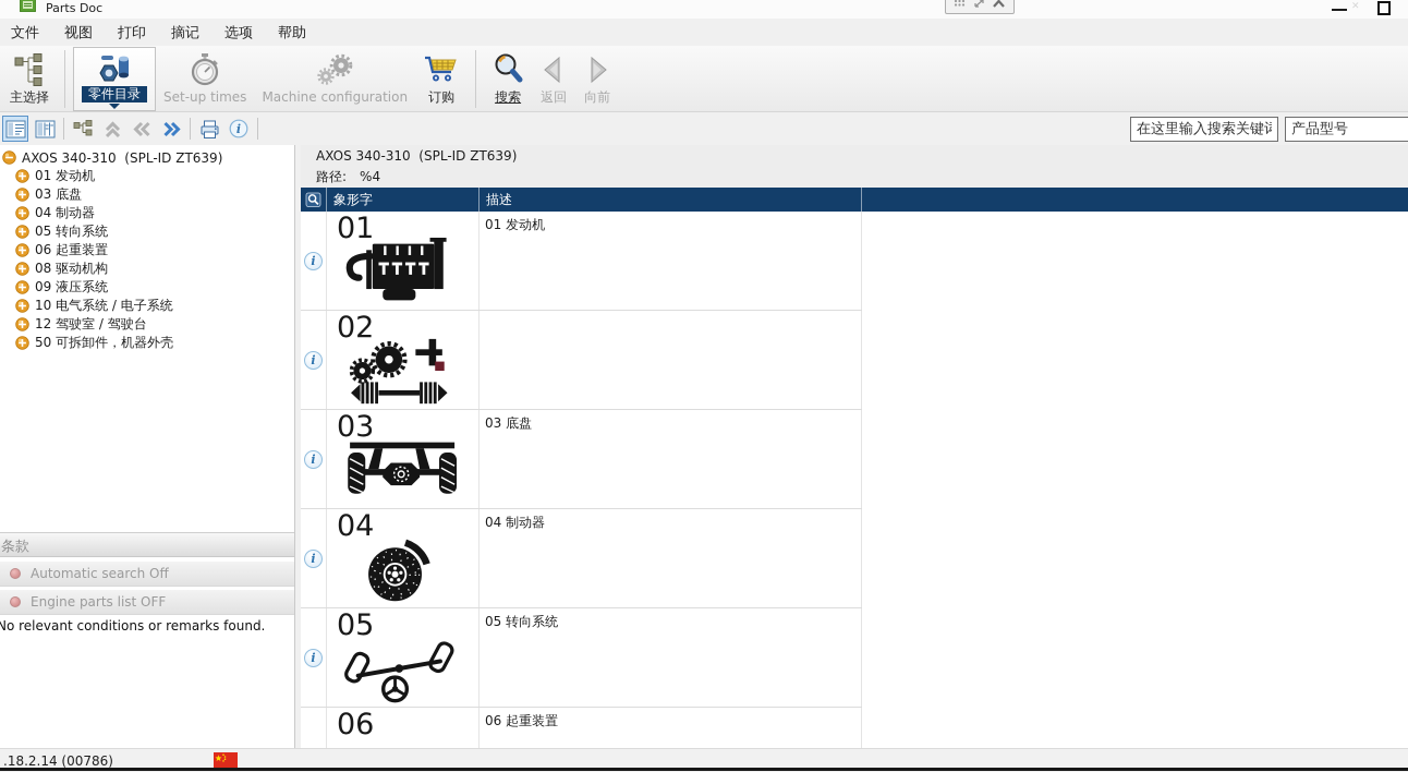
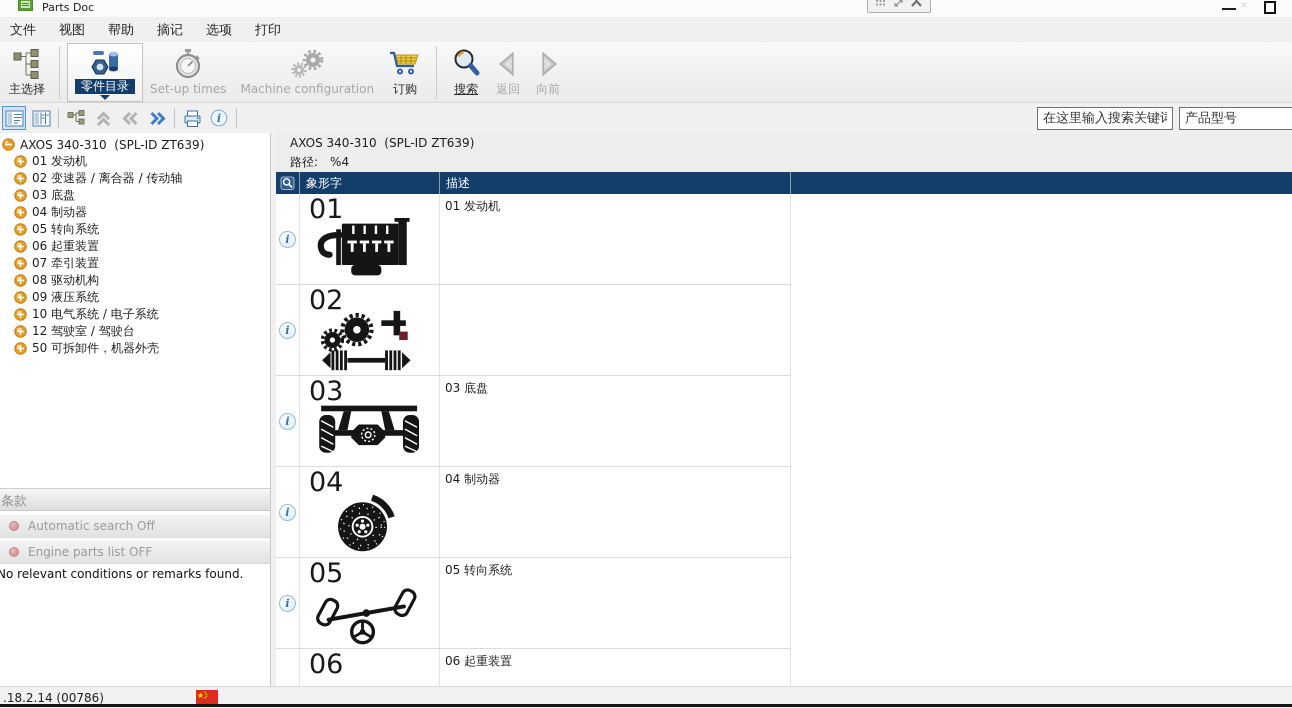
  Parts Doc
  ✕
  文件
  视图
- 打印
+ 帮助
  摘记
  选项
- 帮助
+ 打印
  主选择
  零件目录
  Set-up times
  Machine configuration
  订购
  搜索
  返回
  向前
  i
  在这里输入搜索关键词
  产品型号
  AXOS 340-310 (SPL-ID ZT639)
  01 发动机
+ 02 变速器 / 离合器 / 传动轴
  03 底盘
  04 制动器
  05 转向系统
  06 起重装置
+ 07 牵引装置
  08 驱动机构
  09 液压系统
  10 电气系统 / 电子系统
  12 驾驶室 / 驾驶台
  50 可拆卸件，机器外壳
  条款
  Automatic search Off
  Engine parts list OFF
  No relevant conditions or remarks found.
  AXOS 340-310 (SPL-ID ZT639)
  路径: %4
  象形字
  描述
  i
  01
  01 发动机
  i
  02
  i
  03
  03 底盘
  i
  04
  04 制动器
  i
  05
  05 转向系统
  06
  06 起重装置
  .18.2.14 (00786)
